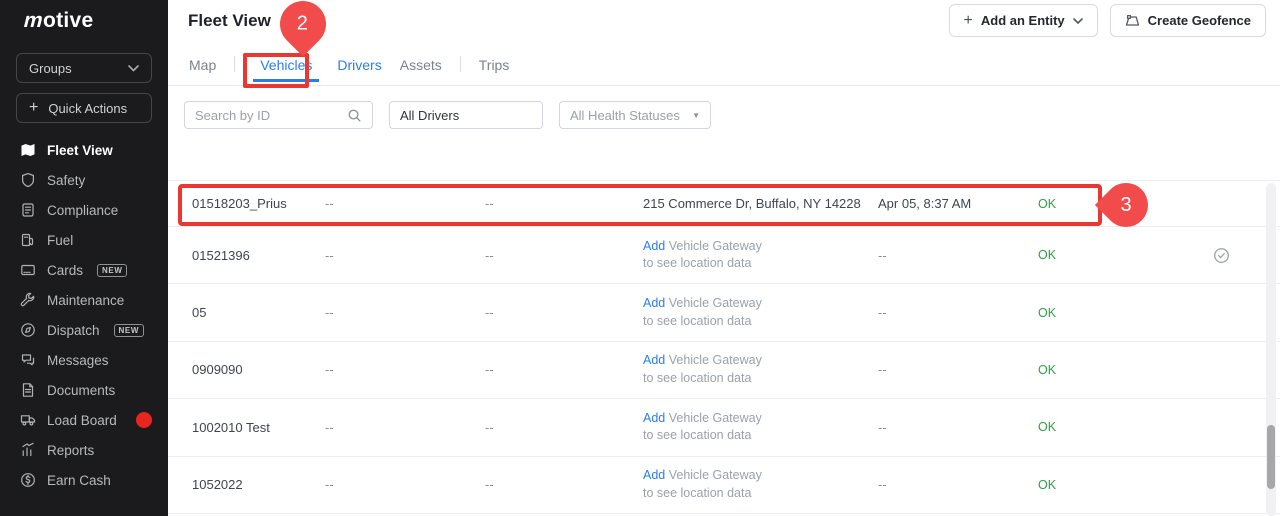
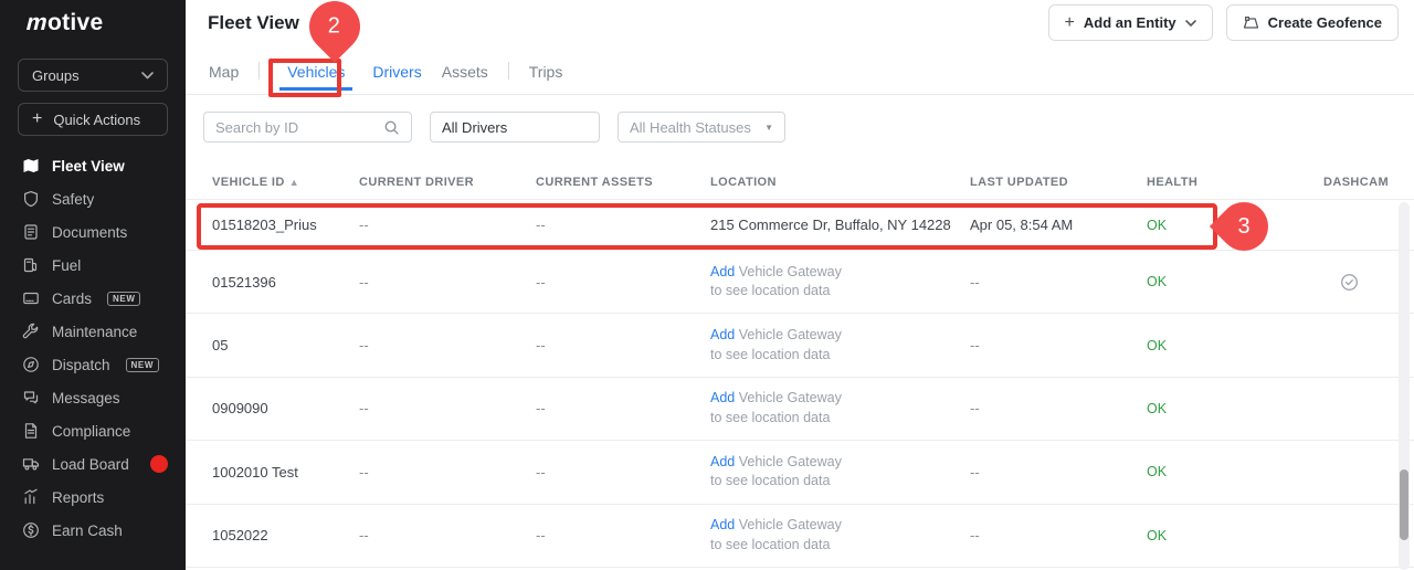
  Groups
  +
  Quick Actions
  Fleet View
  Safety
- Compliance
+ Documents
  Fuel
  Cards
  NEW
  Maintenance
  Dispatch
  NEW
  Messages
- Documents
+ Compliance
  Load Board
  Reports
  Earn Cash
  Fleet View
  +
  Add an Entity
  Create Geofence
  Map
  Vehicles
  Drivers
  Assets
  Trips
  Search by ID
  All Drivers
  All Health Statuses
  ▼
+ VEHICLE ID ▲
+ CURRENT DRIVER
+ CURRENT ASSETS
+ LOCATION
+ LAST UPDATED
+ HEALTH
+ DASHCAM
  01518203_Prius
  --
  --
  215 Commerce Dr, Buffalo, NY 14228
- Apr 05, 8:37 AM
+ Apr 05, 8:54 AM
  OK
  01521396
  --
  --
  Add Vehicle Gateway
  to see location data
  --
  OK
  05
  --
  --
  Add Vehicle Gateway
  to see location data
  --
  OK
  0909090
  --
  --
  Add Vehicle Gateway
  to see location data
  --
  OK
  1002010 Test
  --
  --
  Add Vehicle Gateway
  to see location data
  --
  OK
  1052022
  --
  --
  Add Vehicle Gateway
  to see location data
  --
  OK
